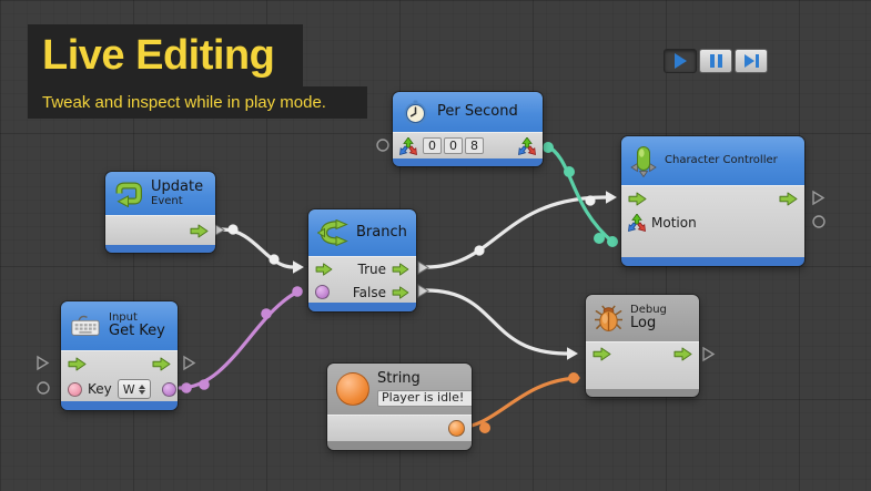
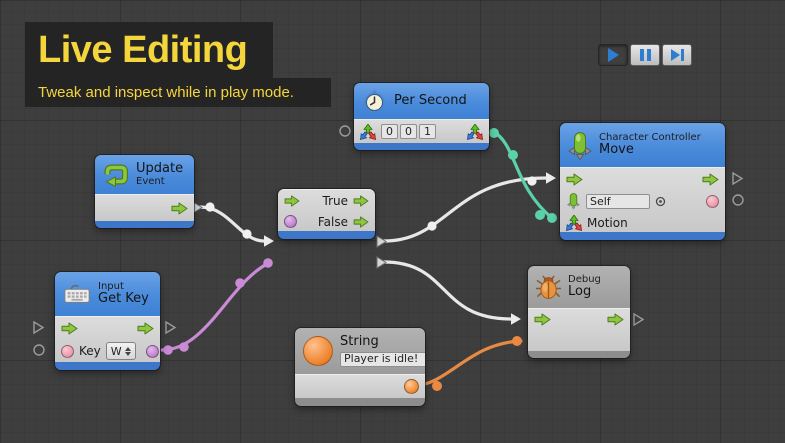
  Live Editing
  Tweak and inspect while in play mode.
  Per Second
  0
  0
- 8
+ 1
  Update
  Event
- Branch
  True
  False
  Input
  Get Key
  Key
  W
  Character Controller
+ Move
+ Self
  Motion
  Debug
  Log
  String
  Player is idle!
